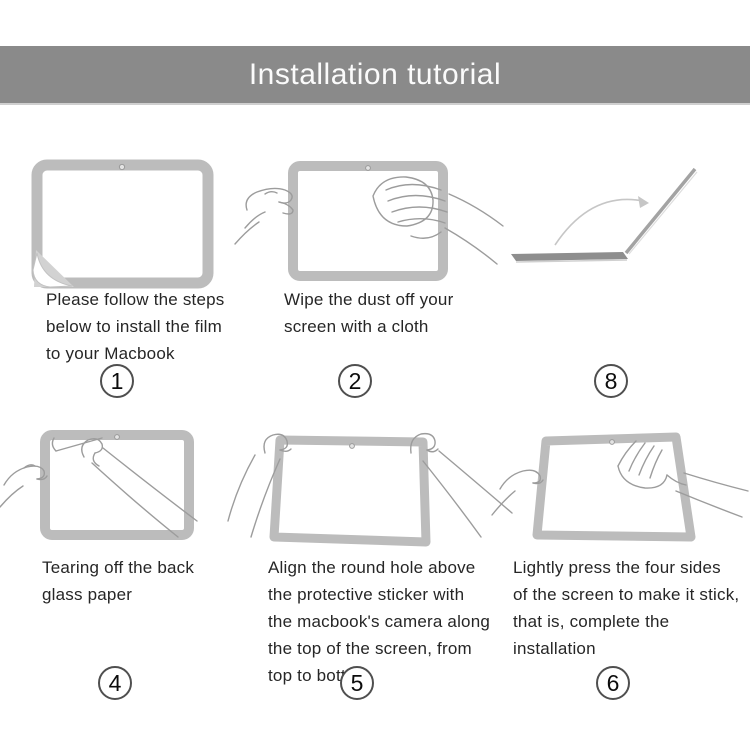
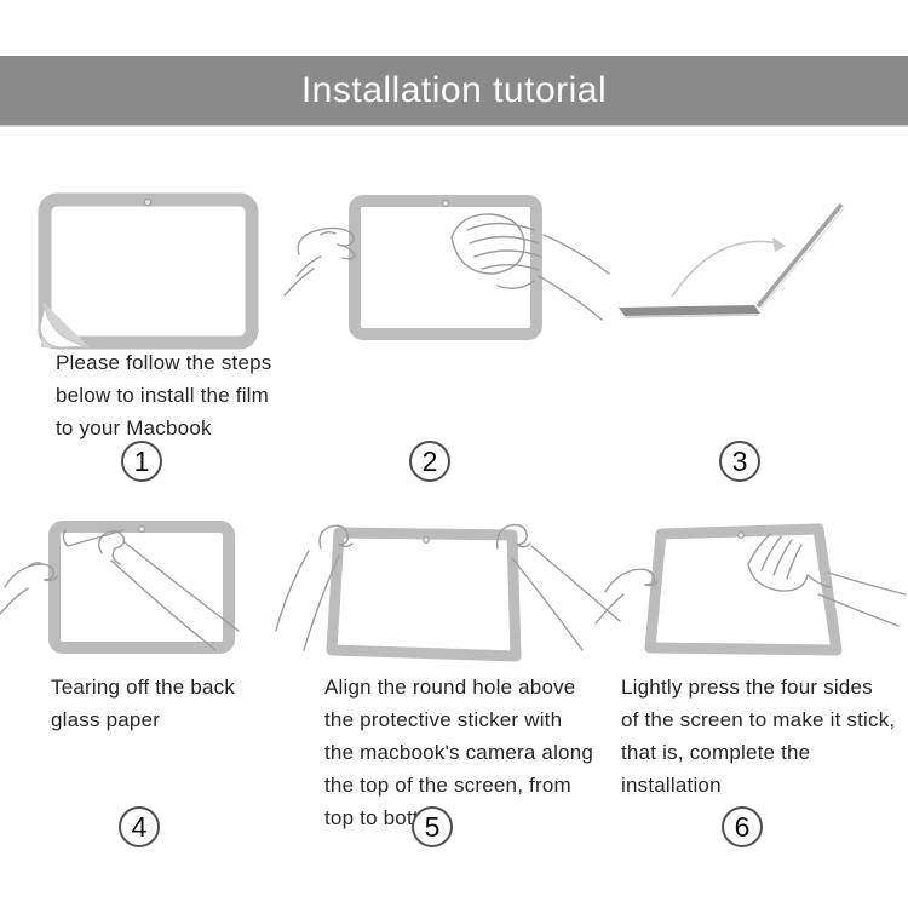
  Installation tutorial
  Please follow the steps
  below to install the film
  to your Macbook
- Wipe the dust off your
- screen with a cloth
  Tearing off the back
  glass paper
  Align the round hole above
  the protective sticker with
  the macbook's camera along
  the top of the screen, from
  top to bot
  Lightly press the four sides
  of the screen to make it stick,
  that is, complete the installation
  1
  2
- 8
+ 3
  4
  5
  6
